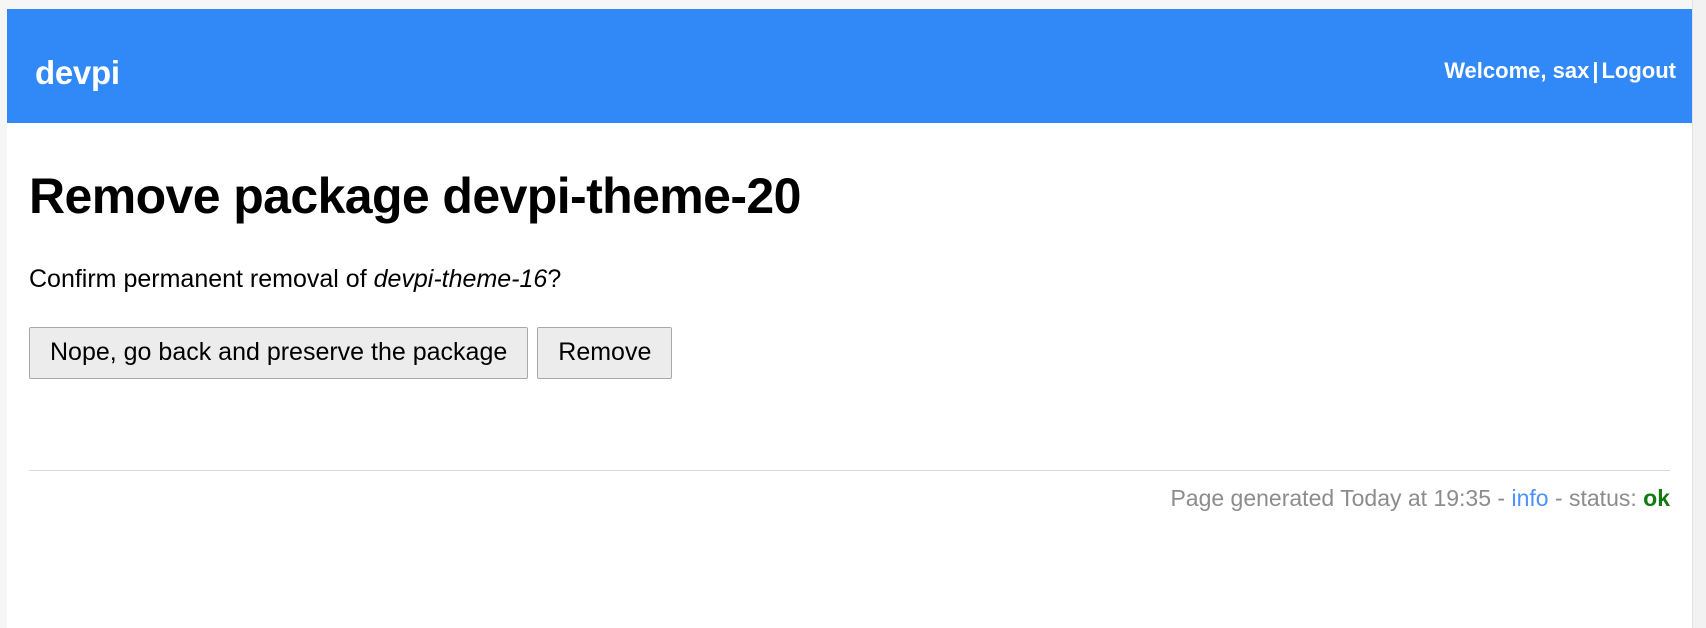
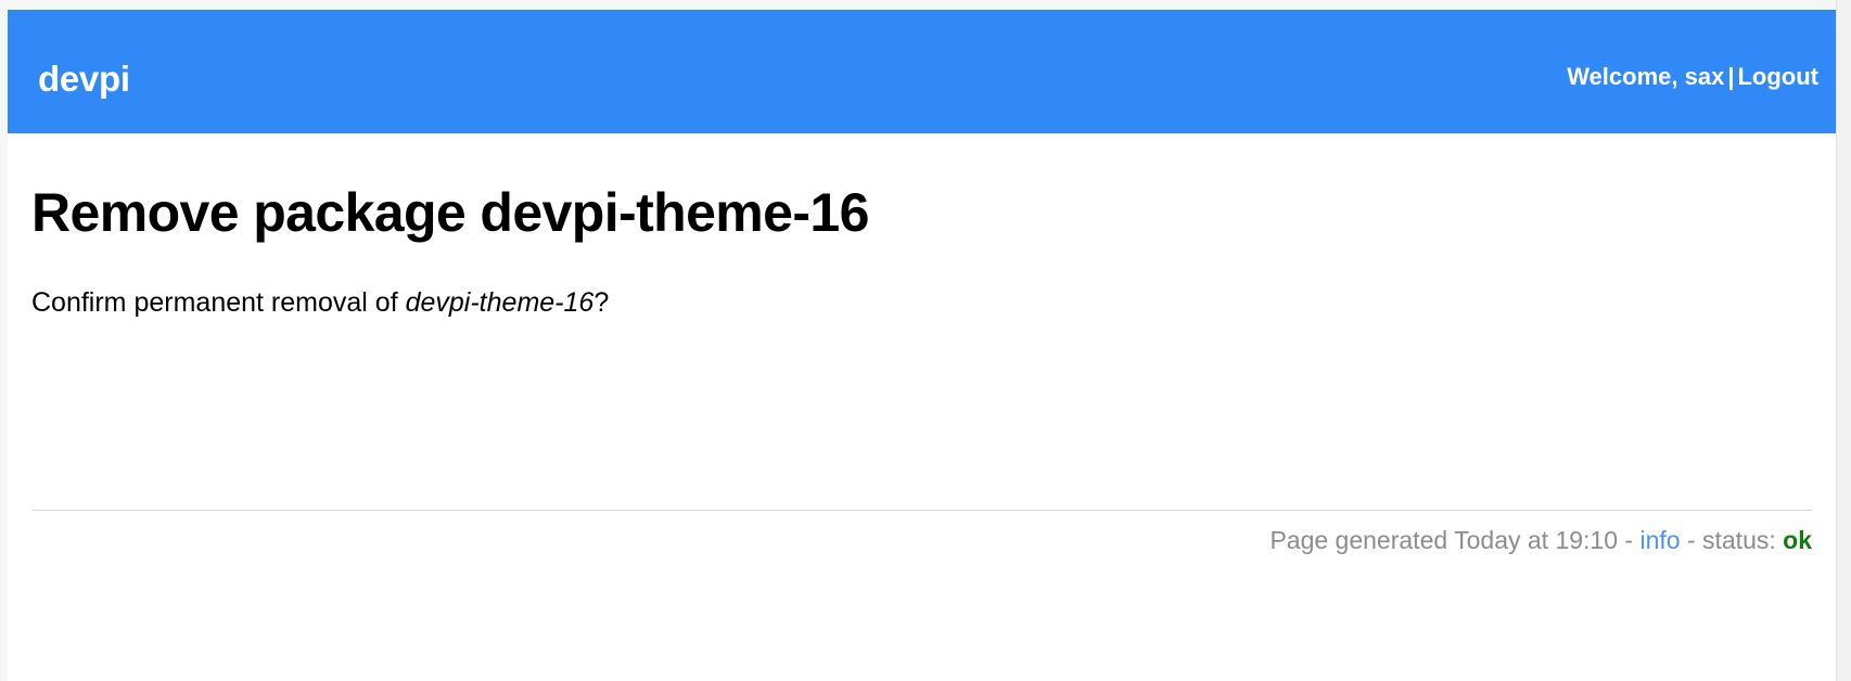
  devpi
  Welcome, sax|Logout
- Remove package devpi-theme-20
+ Remove package devpi-theme-16
  Confirm permanent removal of devpi-theme-16?
- Nope, go back and preserve the package
- Remove
- Page generated Today at 19:35 - info - status: ok
+ Page generated Today at 19:10 - info - status: ok
